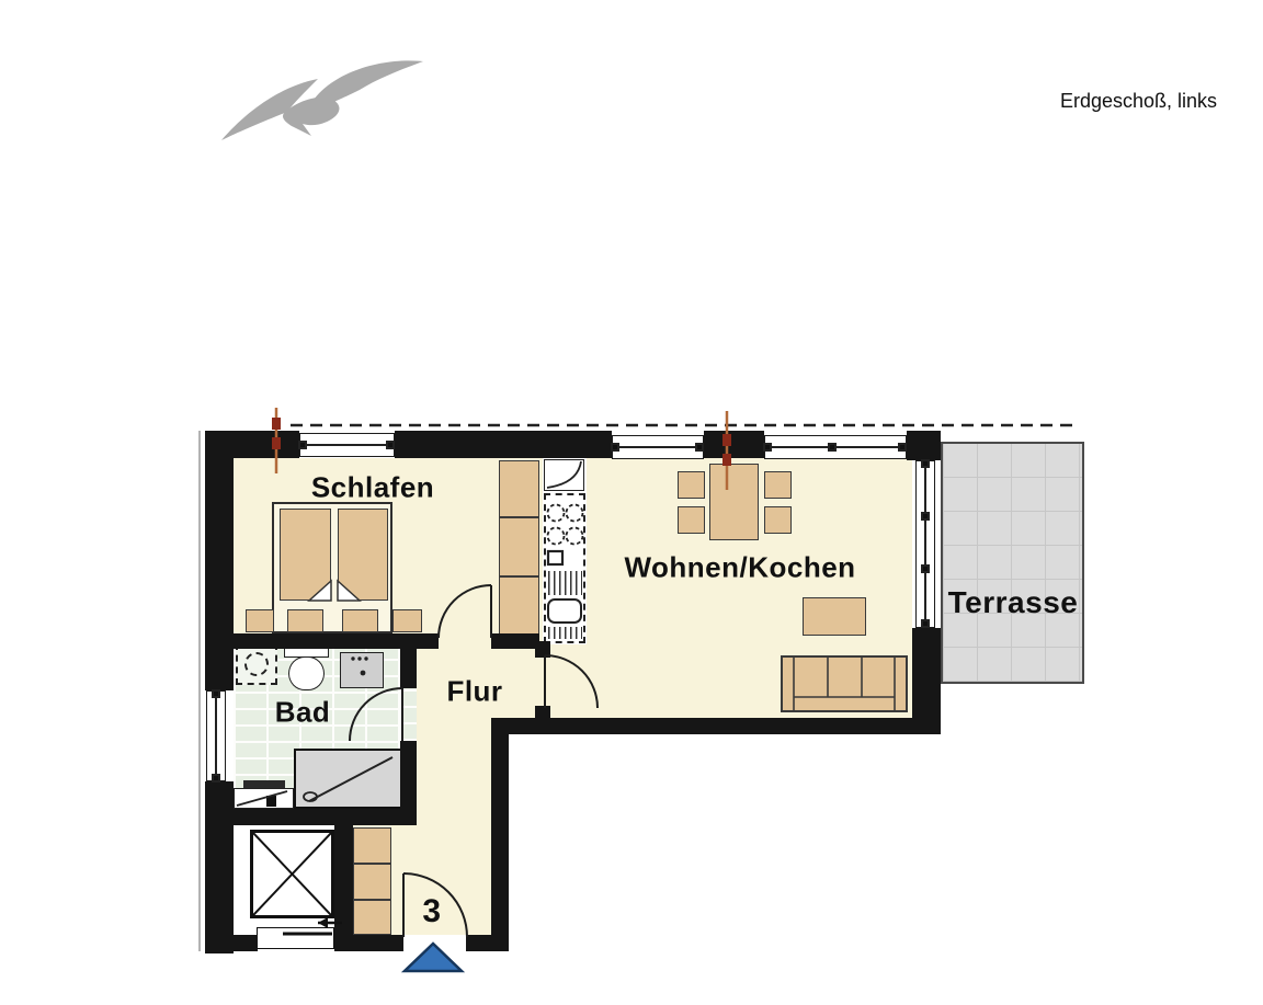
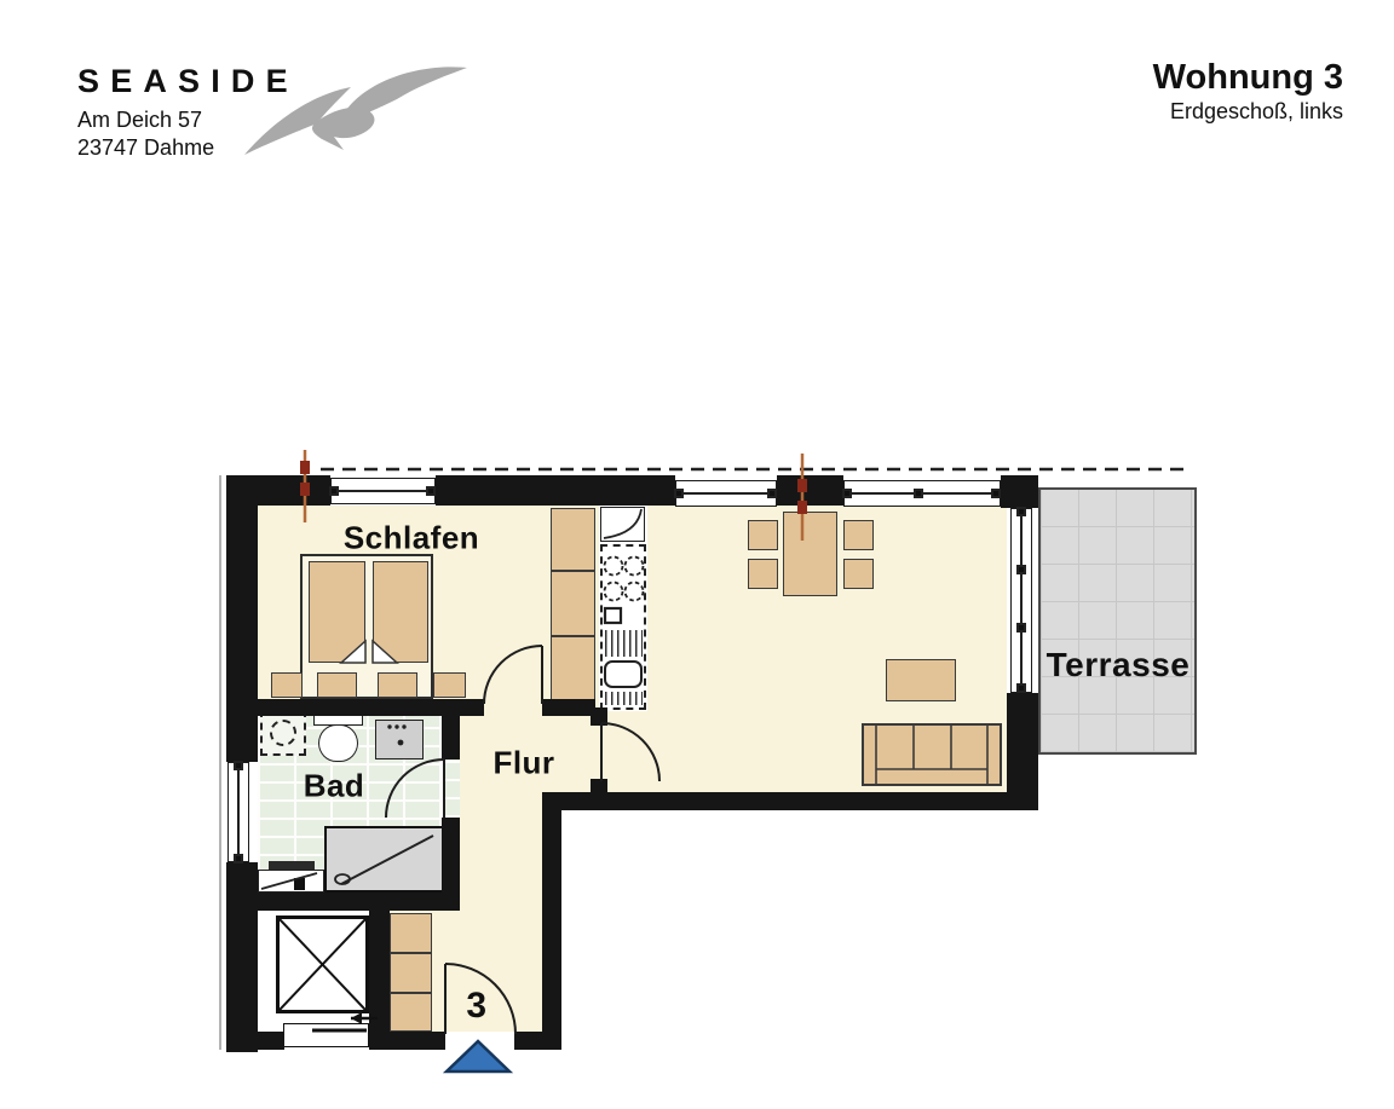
+ SEASIDE
+ Am Deich 57
+ 23747 Dahme
+ Wohnung 3
  Erdgeschoß, links
  Schlafen
- Wohnen/Kochen
  Flur
  Bad
  Terrasse
  3
